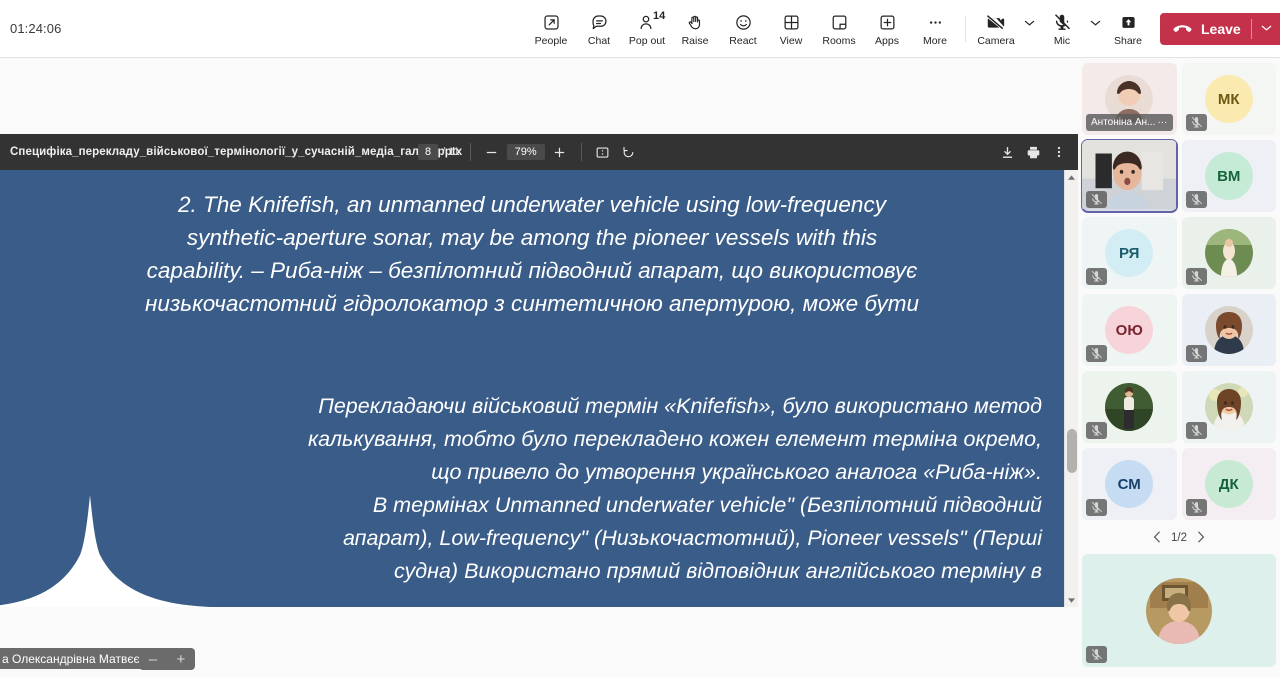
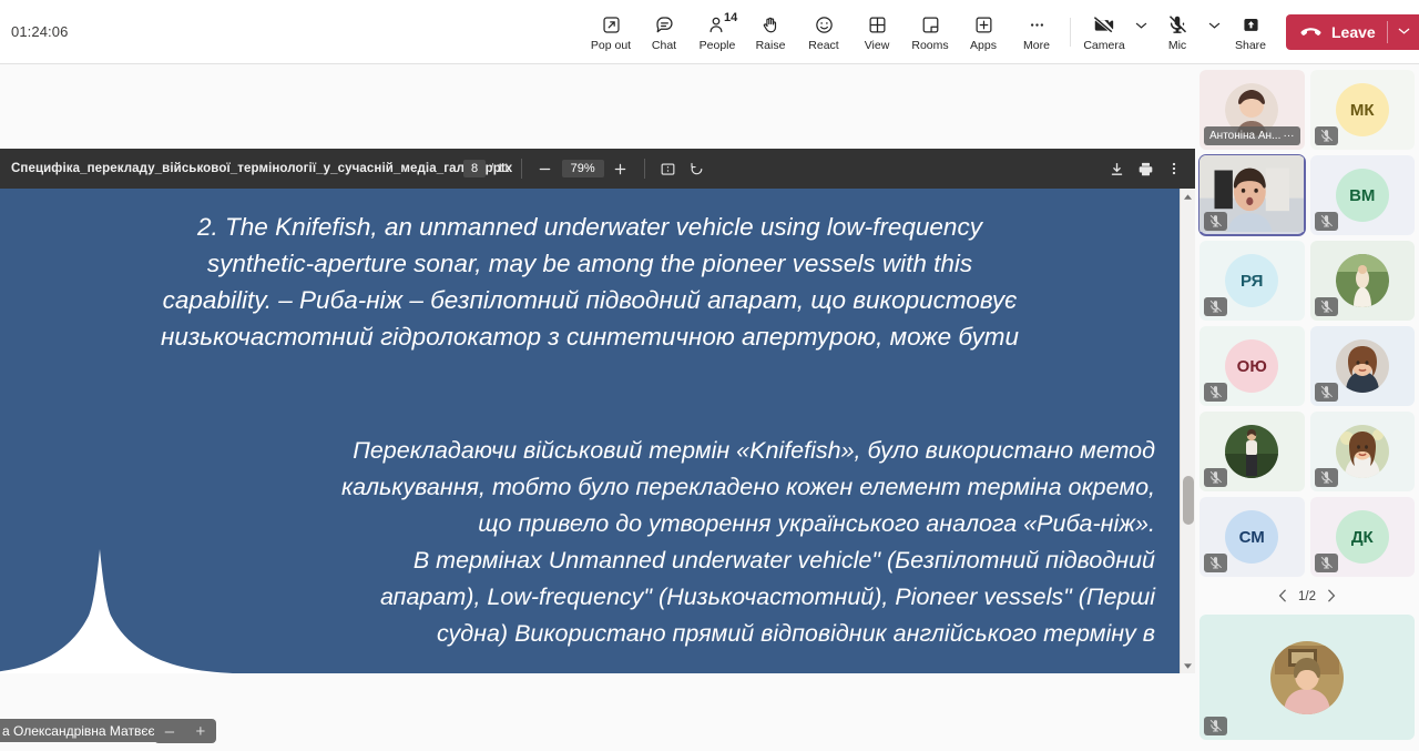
  01:24:06
- People
+ Pop out
  Chat
  14
- Pop out
+ People
  Raise
  React
  View
  Rooms
  Apps
  More
  Camera
  Mic
  Share
  Leave
  Специфіка_перекладу_військової_термінології_у_сучасній_медіа_галpptx
  8
  / 11
  79%
  2. The Knifefish, an unmanned underwater vehicle using low-frequency
  synthetic-aperture sonar, may be among the pioneer vessels with this
  capability. – Риба-ніж – безпілотний підводний апарат, що використовує
  низькочастотний гідролокатор з синтетичною апертурою, може бути
  Перекладаючи військовий термін «Knifefish», було використано метод
  калькування, тобто було перекладено кожен елемент терміна окремо,
  що привело до утворення українського аналога «Риба-ніж».
  В термінах Unmanned underwater vehicle" (Безпілотний підводний
  апарат), Low-frequency" (Низькочастотний), Pioneer vessels" (Перші
  судна) Використано прямий відповідник англійського терміну в
  а Олександрівна Матвєє
  –
  +
  Антоніна Ан...
  ···
  МК
  ВМ
  РЯ
  ОЮ
  СМ
  ДК
  1/2
